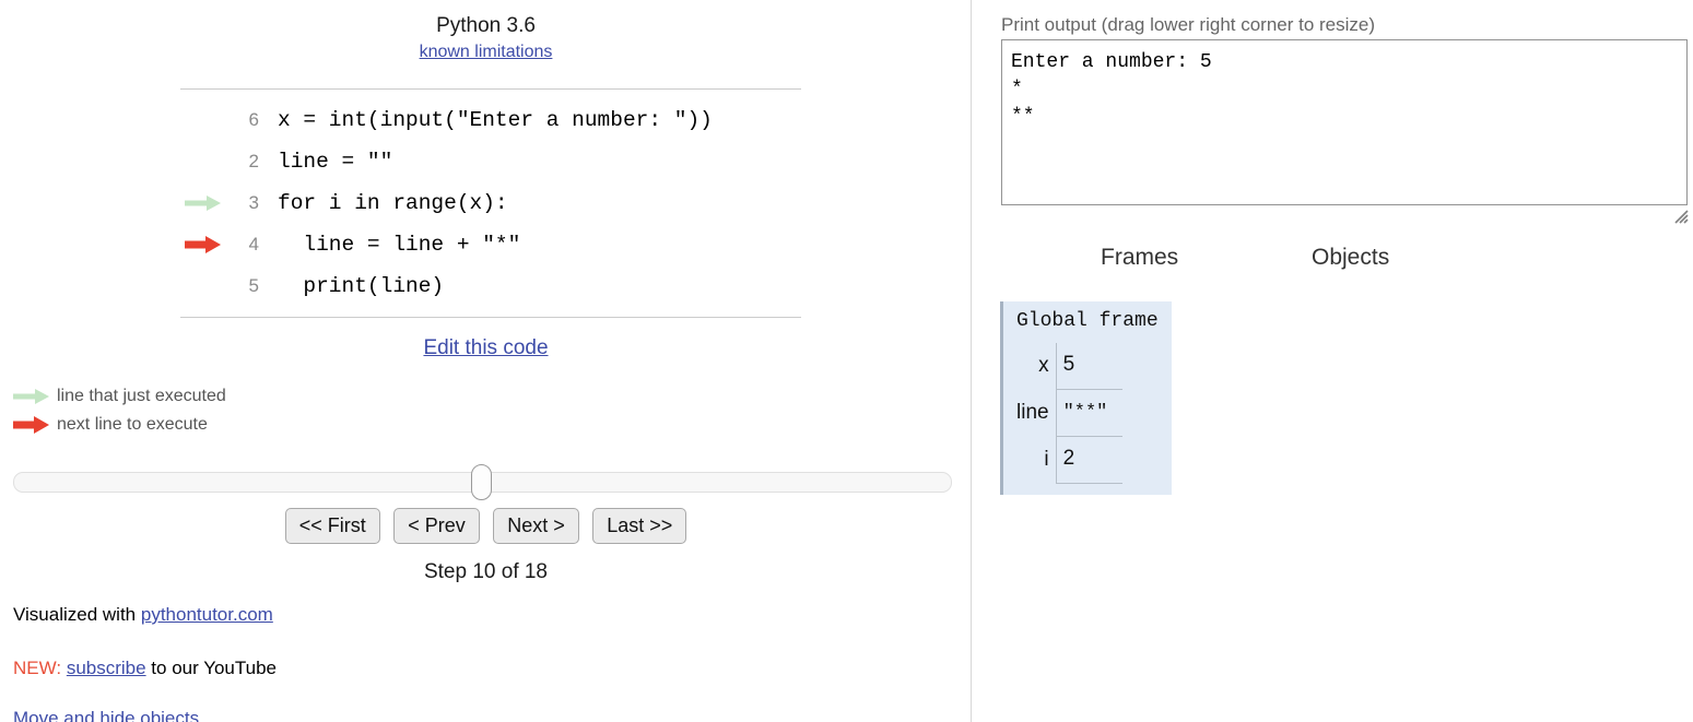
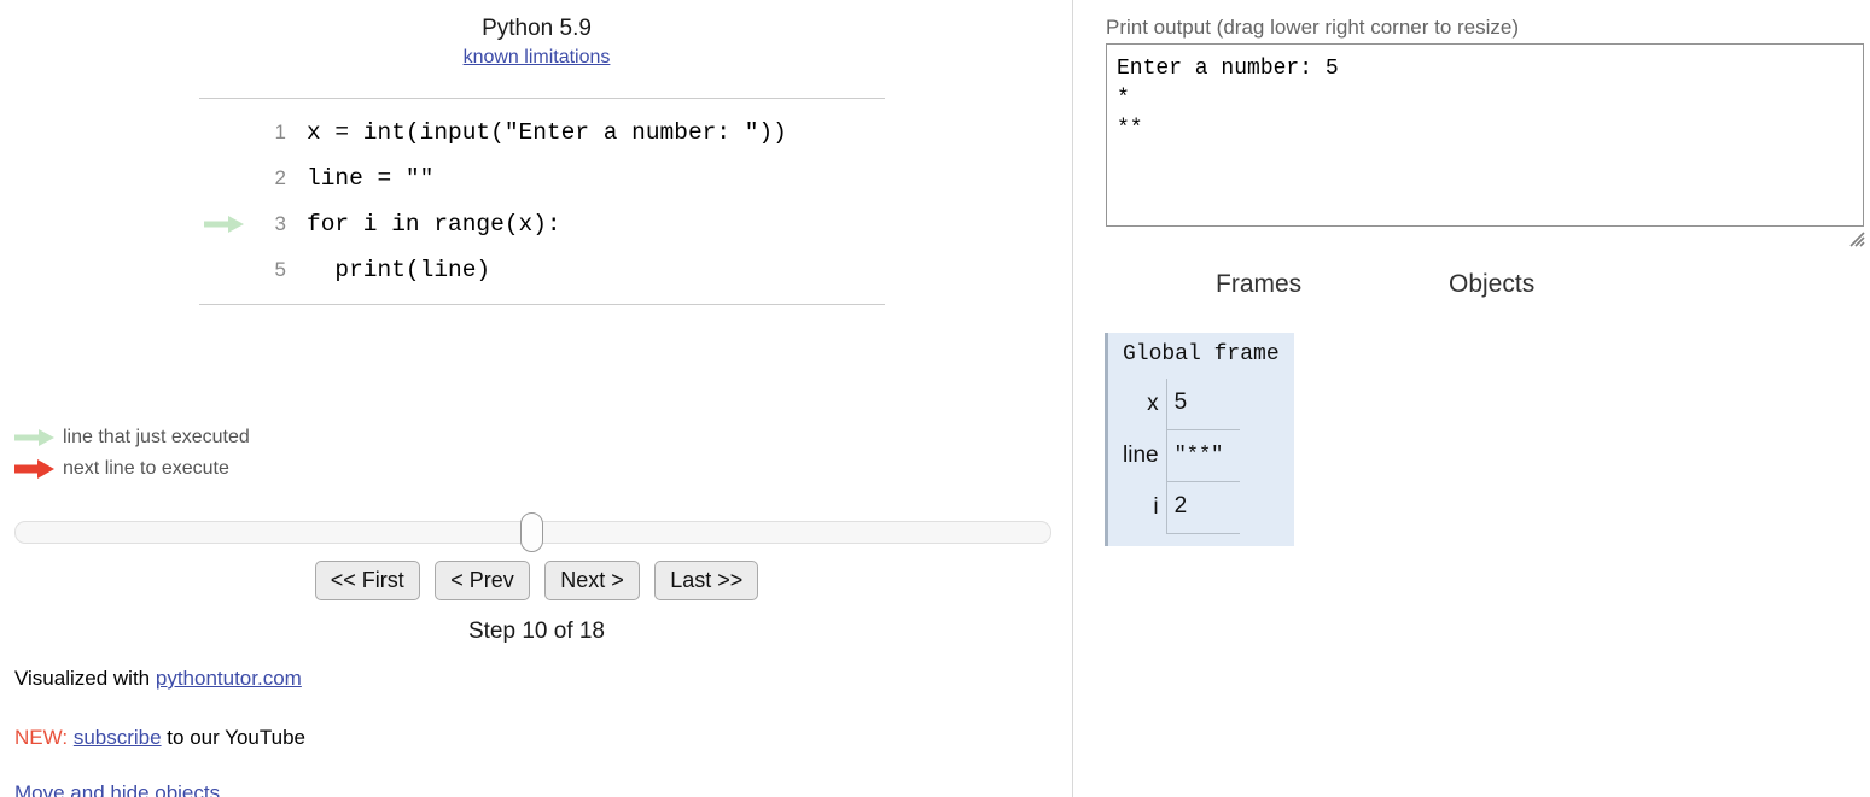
- Python 3.6
+ Python 5.9
  known limitations
- 6
+ 1
  x = int(input("Enter a number: "))
  2
  line = ""
  3
  for i in range(x):
- 4
- line = line + "*"
  5
  print(line)
- Edit this code
  line that just executed
  next line to execute
  << First < Prev Next > Last >>
  Step 10 of 18
  Visualized with pythontutor.com
  NEW: subscribe to our YouTube
  Move and hide objects
  Print output (drag lower right corner to resize)
  Enter a number: 5
  *
  **
  Frames
  Objects
  Global frame
  x	5
  line	"**"
  i	2
